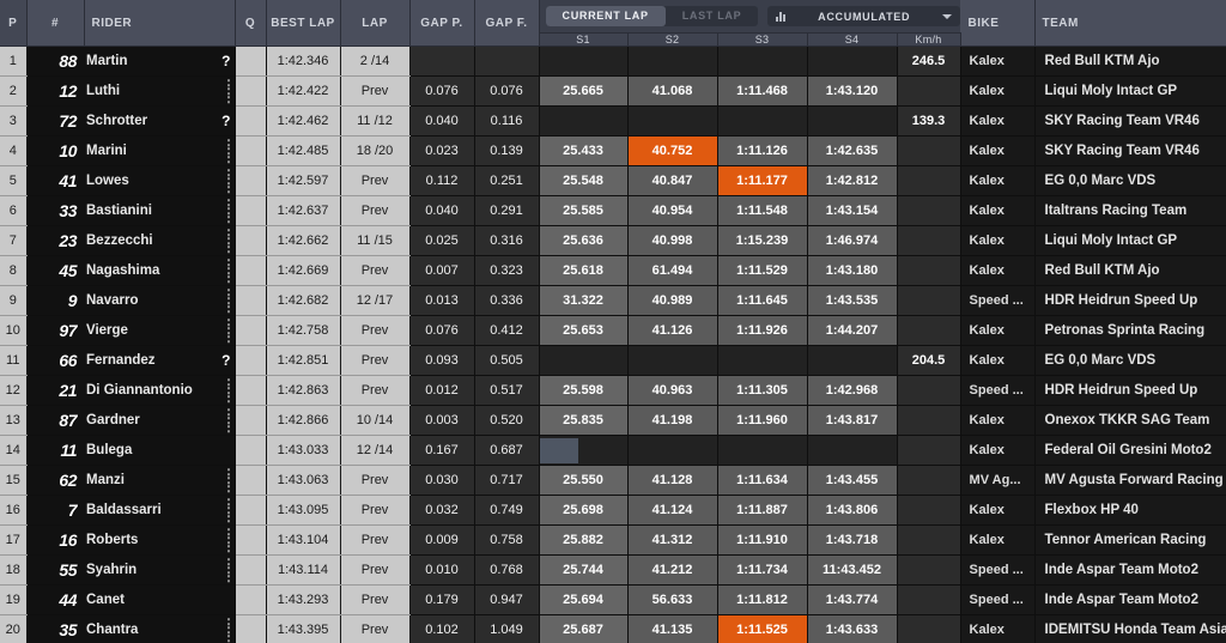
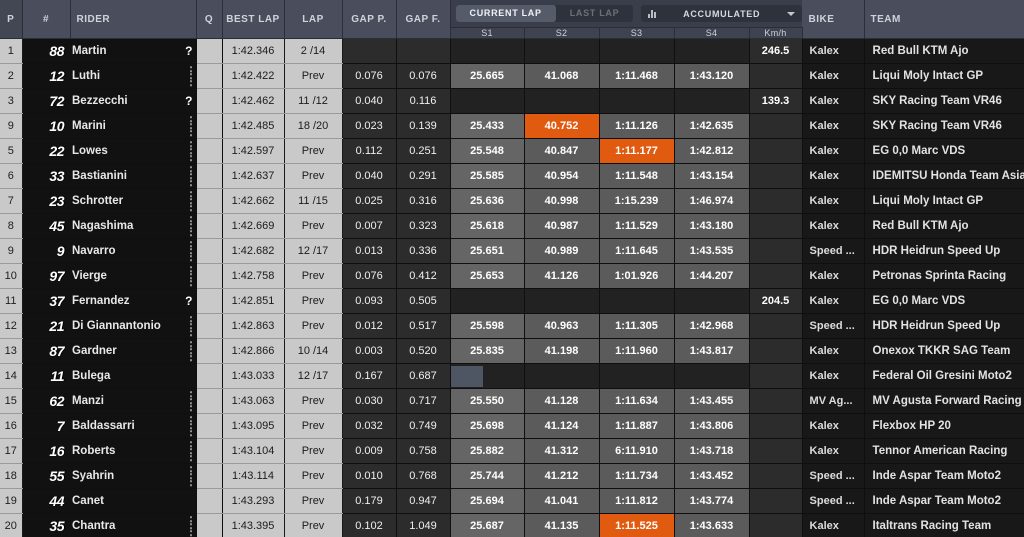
  P	#	RIDER	Q	BEST LAP	LAP	GAP P.	GAP F.	CURRENT LAP LAST LAP ACCUMULATED	BIKE	TEAM
  S1	S2	S3	S4	Km/h
  1	88	Martin ?		1:42.346	2 /14							246.5	Kalex	Red Bull KTM Ajo
  2	12	Luthi		1:42.422	Prev	0.076	0.076	25.665	41.068	1:11.468	1:43.120		Kalex	Liqui Moly Intact GP
- 3	72	Schrotter ?		1:42.462	11 /12	0.040	0.116					139.3	Kalex	SKY Racing Team VR46
+ 3	72	Bezzecchi ?		1:42.462	11 /12	0.040	0.116					139.3	Kalex	SKY Racing Team VR46
- 4	10	Marini		1:42.485	18 /20	0.023	0.139	25.433	40.752	1:11.126	1:42.635		Kalex	SKY Racing Team VR46
+ 9	10	Marini		1:42.485	18 /20	0.023	0.139	25.433	40.752	1:11.126	1:42.635		Kalex	SKY Racing Team VR46
- 5	41	Lowes		1:42.597	Prev	0.112	0.251	25.548	40.847	1:11.177	1:42.812		Kalex	EG 0,0 Marc VDS
+ 5	22	Lowes		1:42.597	Prev	0.112	0.251	25.548	40.847	1:11.177	1:42.812		Kalex	EG 0,0 Marc VDS
- 6	33	Bastianini		1:42.637	Prev	0.040	0.291	25.585	40.954	1:11.548	1:43.154		Kalex	Italtrans Racing Team
+ 6	33	Bastianini		1:42.637	Prev	0.040	0.291	25.585	40.954	1:11.548	1:43.154		Kalex	IDEMITSU Honda Team Asia
- 7	23	Bezzecchi		1:42.662	11 /15	0.025	0.316	25.636	40.998	1:15.239	1:46.974		Kalex	Liqui Moly Intact GP
+ 7	23	Schrotter		1:42.662	11 /15	0.025	0.316	25.636	40.998	1:15.239	1:46.974		Kalex	Liqui Moly Intact GP
- 8	45	Nagashima		1:42.669	Prev	0.007	0.323	25.618	61.494	1:11.529	1:43.180		Kalex	Red Bull KTM Ajo
+ 8	45	Nagashima		1:42.669	Prev	0.007	0.323	25.618	40.987	1:11.529	1:43.180		Kalex	Red Bull KTM Ajo
- 9	9	Navarro		1:42.682	12 /17	0.013	0.336	31.322	40.989	1:11.645	1:43.535		Speed ...	HDR Heidrun Speed Up
+ 9	9	Navarro		1:42.682	12 /17	0.013	0.336	25.651	40.989	1:11.645	1:43.535		Speed ...	HDR Heidrun Speed Up
- 10	97	Vierge		1:42.758	Prev	0.076	0.412	25.653	41.126	1:11.926	1:44.207		Kalex	Petronas Sprinta Racing
+ 10	97	Vierge		1:42.758	Prev	0.076	0.412	25.653	41.126	1:01.926	1:44.207		Kalex	Petronas Sprinta Racing
- 11	66	Fernandez ?		1:42.851	Prev	0.093	0.505					204.5	Kalex	EG 0,0 Marc VDS
+ 11	37	Fernandez ?		1:42.851	Prev	0.093	0.505					204.5	Kalex	EG 0,0 Marc VDS
  12	21	Di Giannantonio		1:42.863	Prev	0.012	0.517	25.598	40.963	1:11.305	1:42.968		Speed ...	HDR Heidrun Speed Up
  13	87	Gardner		1:42.866	10 /14	0.003	0.520	25.835	41.198	1:11.960	1:43.817		Kalex	Onexox TKKR SAG Team
- 14	11	Bulega		1:43.033	12 /14	0.167	0.687						Kalex	Federal Oil Gresini Moto2
+ 14	11	Bulega		1:43.033	12 /17	0.167	0.687						Kalex	Federal Oil Gresini Moto2
  15	62	Manzi		1:43.063	Prev	0.030	0.717	25.550	41.128	1:11.634	1:43.455		MV Ag...	MV Agusta Forward Racing
- 16	7	Baldassarri		1:43.095	Prev	0.032	0.749	25.698	41.124	1:11.887	1:43.806		Kalex	Flexbox HP 40
+ 16	7	Baldassarri		1:43.095	Prev	0.032	0.749	25.698	41.124	1:11.887	1:43.806		Kalex	Flexbox HP 20
- 17	16	Roberts		1:43.104	Prev	0.009	0.758	25.882	41.312	1:11.910	1:43.718		Kalex	Tennor American Racing
+ 17	16	Roberts		1:43.104	Prev	0.009	0.758	25.882	41.312	6:11.910	1:43.718		Kalex	Tennor American Racing
- 18	55	Syahrin		1:43.114	Prev	0.010	0.768	25.744	41.212	1:11.734	11:43.452		Speed ...	Inde Aspar Team Moto2
+ 18	55	Syahrin		1:43.114	Prev	0.010	0.768	25.744	41.212	1:11.734	1:43.452		Speed ...	Inde Aspar Team Moto2
- 19	44	Canet		1:43.293	Prev	0.179	0.947	25.694	56.633	1:11.812	1:43.774		Speed ...	Inde Aspar Team Moto2
+ 19	44	Canet		1:43.293	Prev	0.179	0.947	25.694	41.041	1:11.812	1:43.774		Speed ...	Inde Aspar Team Moto2
- 20	35	Chantra		1:43.395	Prev	0.102	1.049	25.687	41.135	1:11.525	1:43.633		Kalex	IDEMITSU Honda Team Asia
+ 20	35	Chantra		1:43.395	Prev	0.102	1.049	25.687	41.135	1:11.525	1:43.633		Kalex	Italtrans Racing Team
